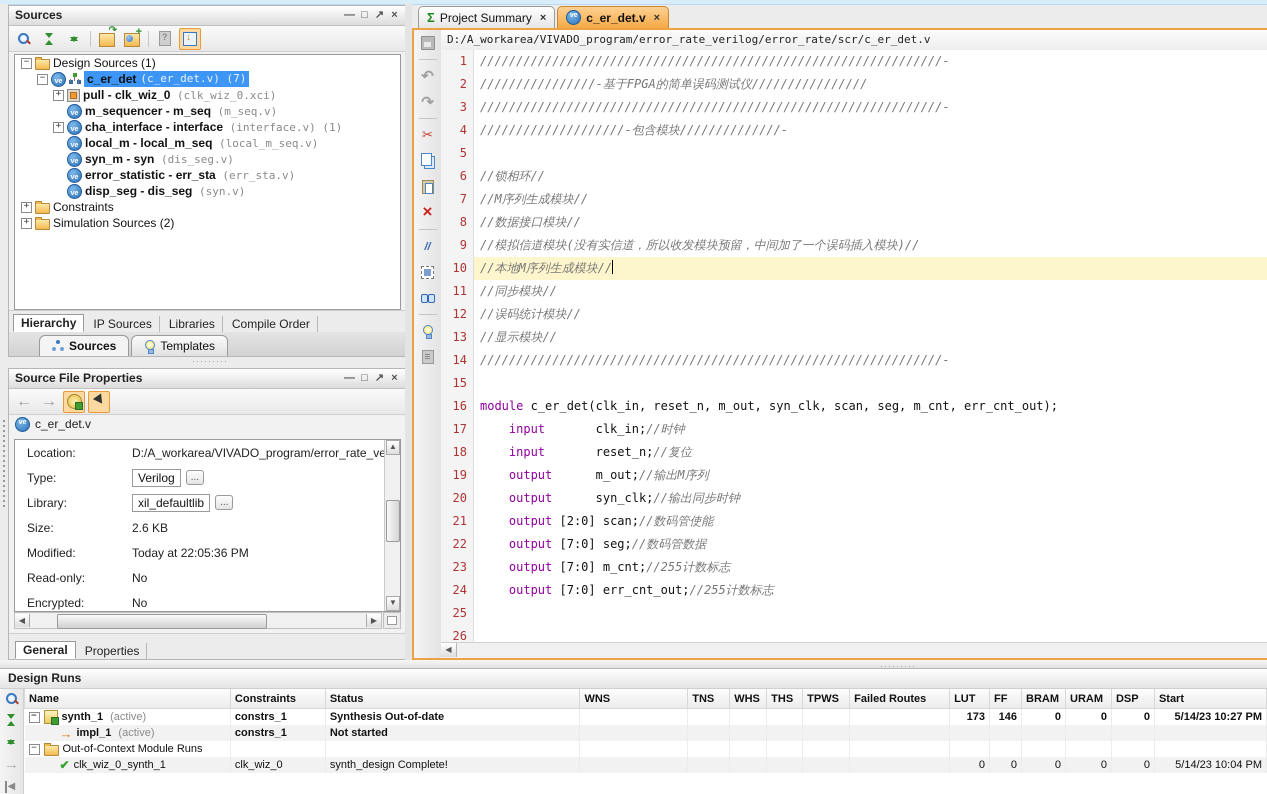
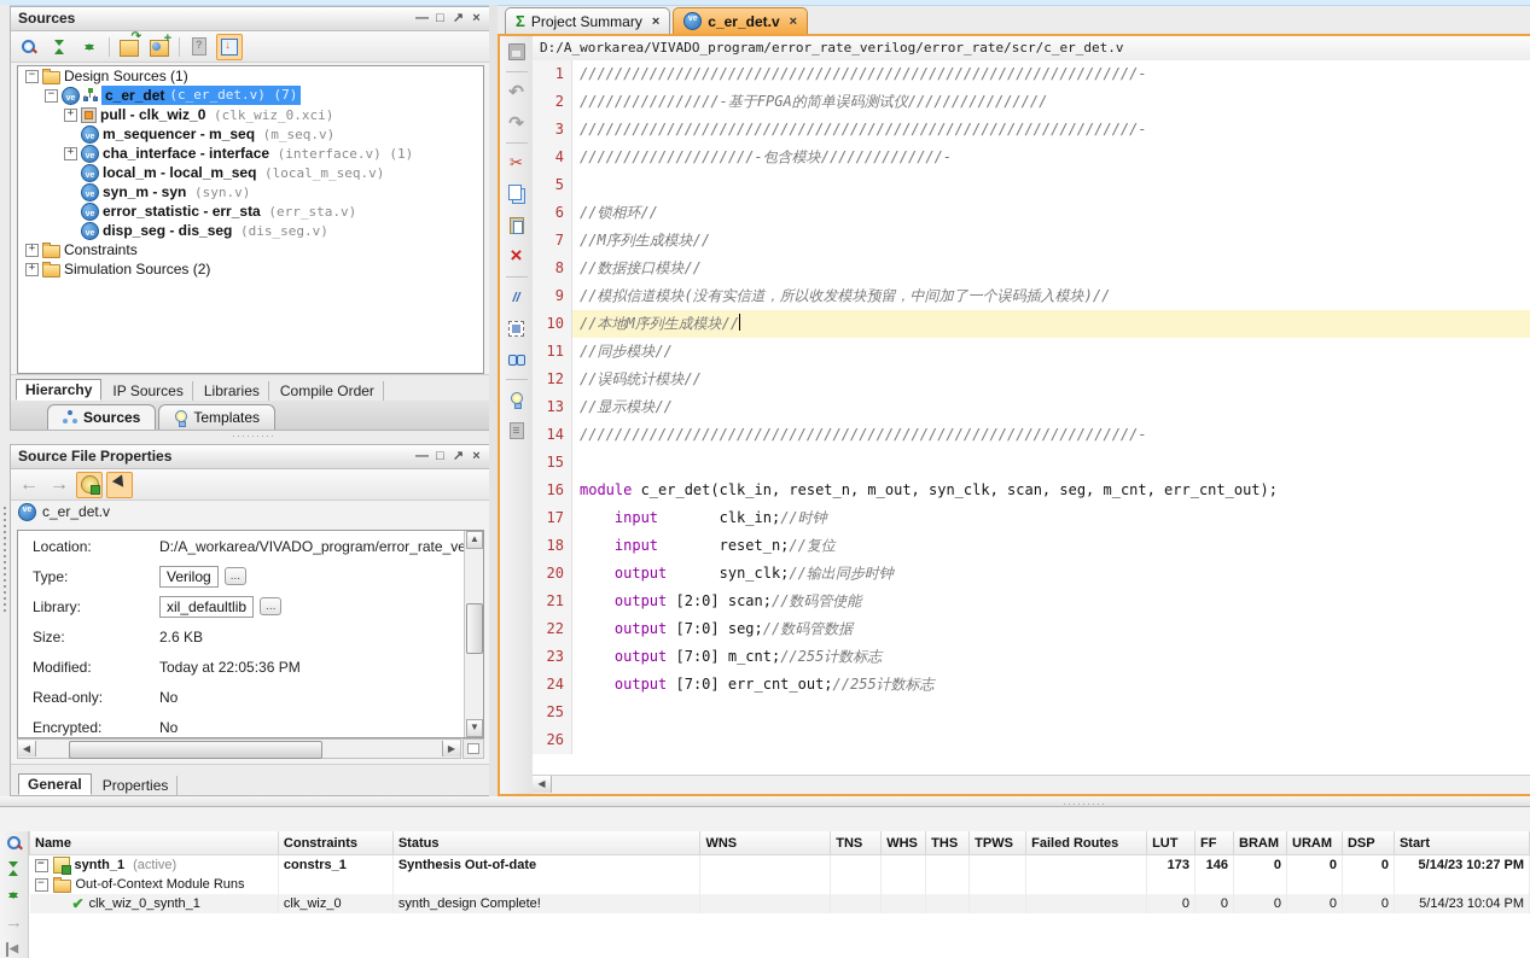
  Sources
  — □ ↗ ×
  −
  Design Sources (1)
  −
  c_er_det
  (c_er_det.v) (7)
  +
  pull - clk_wiz_0 (clk_wiz_0.xci)
  m_sequencer - m_seq (m_seq.v)
  +
  cha_interface - interface (interface.v) (1)
  local_m - local_m_seq (local_m_seq.v)
- syn_m - syn (dis_seg.v)
+ syn_m - syn (syn.v)
  error_statistic - err_sta (err_sta.v)
- disp_seg - dis_seg (syn.v)
+ disp_seg - dis_seg (dis_seg.v)
  +
  Constraints
  +
  Simulation Sources (2)
  Hierarchy
  IP Sources
  Libraries
  Compile Order
  Sources
  Templates
  ·········
  Source File Properties
  — □ ↗ ×
  c_er_det.v
  Location:
  D:/A_workarea/VIVADO_program/error_rate_ve
  Type:
  Verilog
  ...
  Library:
  xil_defaultlib
  ...
  Size:
  2.6 KB
  Modified:
  Today at 22:05:36 PM
  Read-only:
  No
  Encrypted:
  No
  ▲
  ▼
  ◀
  ▶
  General
  Properties
  Project Summary
  ×
  c_er_det.v
  ×
  D:/A_workarea/VIVADO_program/error_rate_verilog/error_rate/scr/c_er_det.v
  1
  ////////////////////////////////////////////////////////////////-
  2
  ////////////////-基于FPGA的简单误码测试仪////////////////
  3
  ////////////////////////////////////////////////////////////////-
  4
  ////////////////////-包含模块//////////////-
  5
  6
  //锁相环//
  7
  //M序列生成模块//
  8
  //数据接口模块//
  9
  //模拟信道模块(没有实信道，所以收发模块预留，中间加了一个误码插入模块)//
  10
  //本地M序列生成模块//
  11
  //同步模块//
  12
  //误码统计模块//
  13
  //显示模块//
  14
  ////////////////////////////////////////////////////////////////-
  15
  16
  module c_er_det(clk_in, reset_n, m_out, syn_clk, scan, seg, m_cnt, err_cnt_out);
  17
  input clk_in;//时钟
  18
  input reset_n;//复位
- 19
- output m_out;//输出M序列
  20
  output syn_clk;//输出同步时钟
  21
  output [2:0] scan;//数码管使能
  22
  output [7:0] seg;//数码管数据
  23
  output [7:0] m_cnt;//255计数标志
  24
  output [7:0] err_cnt_out;//255计数标志
  25
  26
  ◀
  ·········
- Design Runs
  Name	Constraints	Status	WNS	TNS	WHS	THS	TPWS	Failed Routes	LUT	FF	BRAM	URAM	DSP	Start
  − synth_1 (active)	constrs_1	Synthesis Out-of-date							173	146	0	0	0	5/14/23 10:27 PM
- impl_1 (active)	constrs_1	Not started
  − Out-of-Context Module Runs
  clk_wiz_0_synth_1	clk_wiz_0	synth_design Complete!							0	0	0	0	0	5/14/23 10:04 PM
